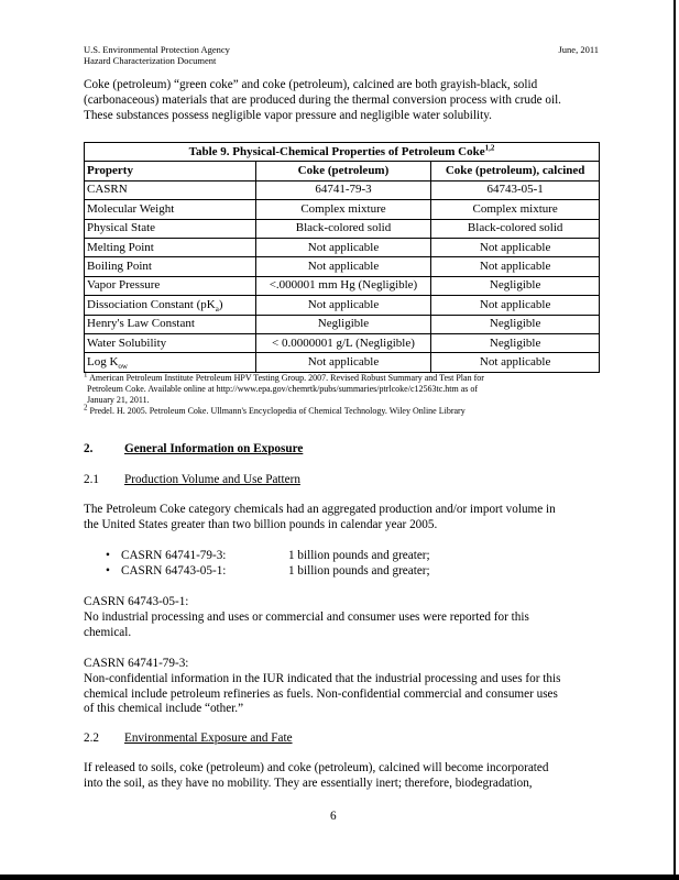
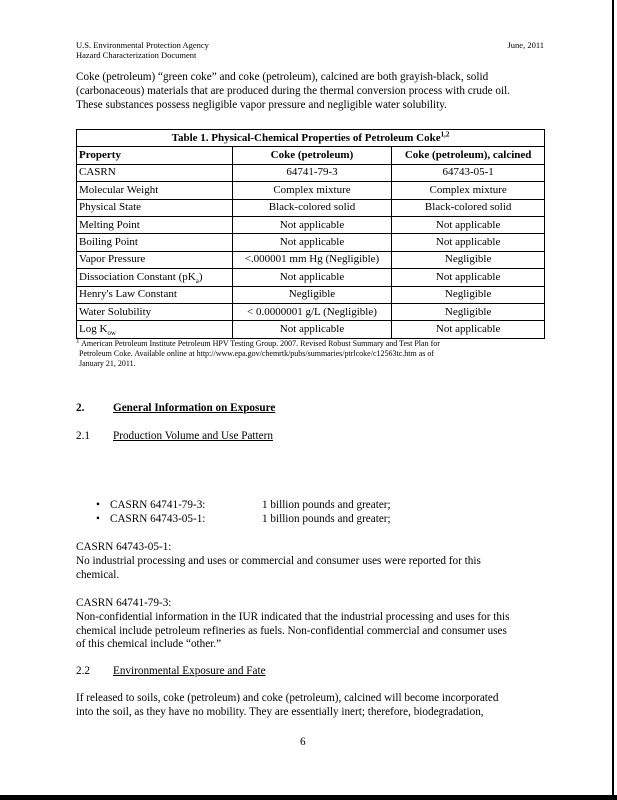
  U.S. Environmental Protection Agency
  Hazard Characterization Document
  June, 2011
  Coke (petroleum) “green coke” and coke (petroleum), calcined are both grayish-black, solid
  (carbonaceous) materials that are produced during the thermal conversion process with crude oil.
  These substances possess negligible vapor pressure and negligible water solubility.
- Table 9. Physical-Chemical Properties of Petroleum Coke1,2
+ Table 1. Physical-Chemical Properties of Petroleum Coke1,2
  Property	Coke (petroleum)	Coke (petroleum), calcined
  CASRN	64741-79-3	64743-05-1
  Molecular Weight	Complex mixture	Complex mixture
  Physical State	Black-colored solid	Black-colored solid
  Melting Point	Not applicable	Not applicable
  Boiling Point	Not applicable	Not applicable
  Vapor Pressure	<.000001 mm Hg (Negligible)	Negligible
  Dissociation Constant (pKa)	Not applicable	Not applicable
  Henry's Law Constant	Negligible	Negligible
  Water Solubility	< 0.0000001 g/L (Negligible)	Negligible
  Log Kow	Not applicable	Not applicable
  1 American Petroleum Institute Petroleum HPV Testing Group. 2007. Revised Robust Summary and Test Plan for
  Petroleum Coke. Available online at http://www.epa.gov/chemrtk/pubs/summaries/ptrlcoke/c12563tc.htm as of
  January 21, 2011.
- 2 Predel. H. 2005. Petroleum Coke. Ullmann's Encyclopedia of Chemical Technology. Wiley Online Library
  2. General Information on Exposure
  2.1 Production Volume and Use Pattern
- The Petroleum Coke category chemicals had an aggregated production and/or import volume in
- the United States greater than two billion pounds in calendar year 2005.
  •
  CASRN 64741-79-3: 1 billion pounds and greater;
  •
  CASRN 64743-05-1: 1 billion pounds and greater;
  CASRN 64743-05-1:
  No industrial processing and uses or commercial and consumer uses were reported for this
  chemical.
  CASRN 64741-79-3:
  Non-confidential information in the IUR indicated that the industrial processing and uses for this
  chemical include petroleum refineries as fuels. Non-confidential commercial and consumer uses
  of this chemical include “other.”
  2.2 Environmental Exposure and Fate
  If released to soils, coke (petroleum) and coke (petroleum), calcined will become incorporated
  into the soil, as they have no mobility. They are essentially inert; therefore, biodegradation,
  6
